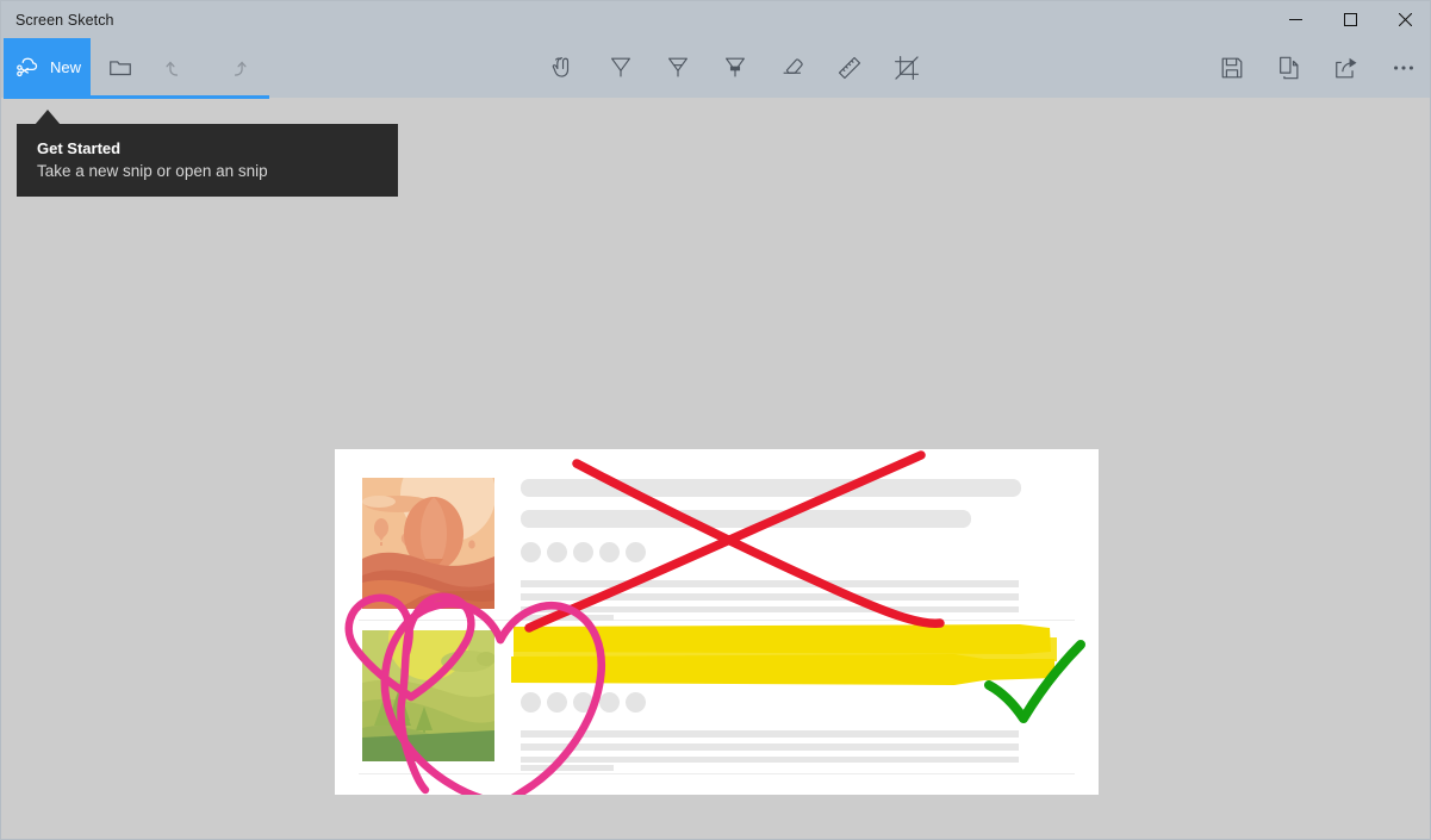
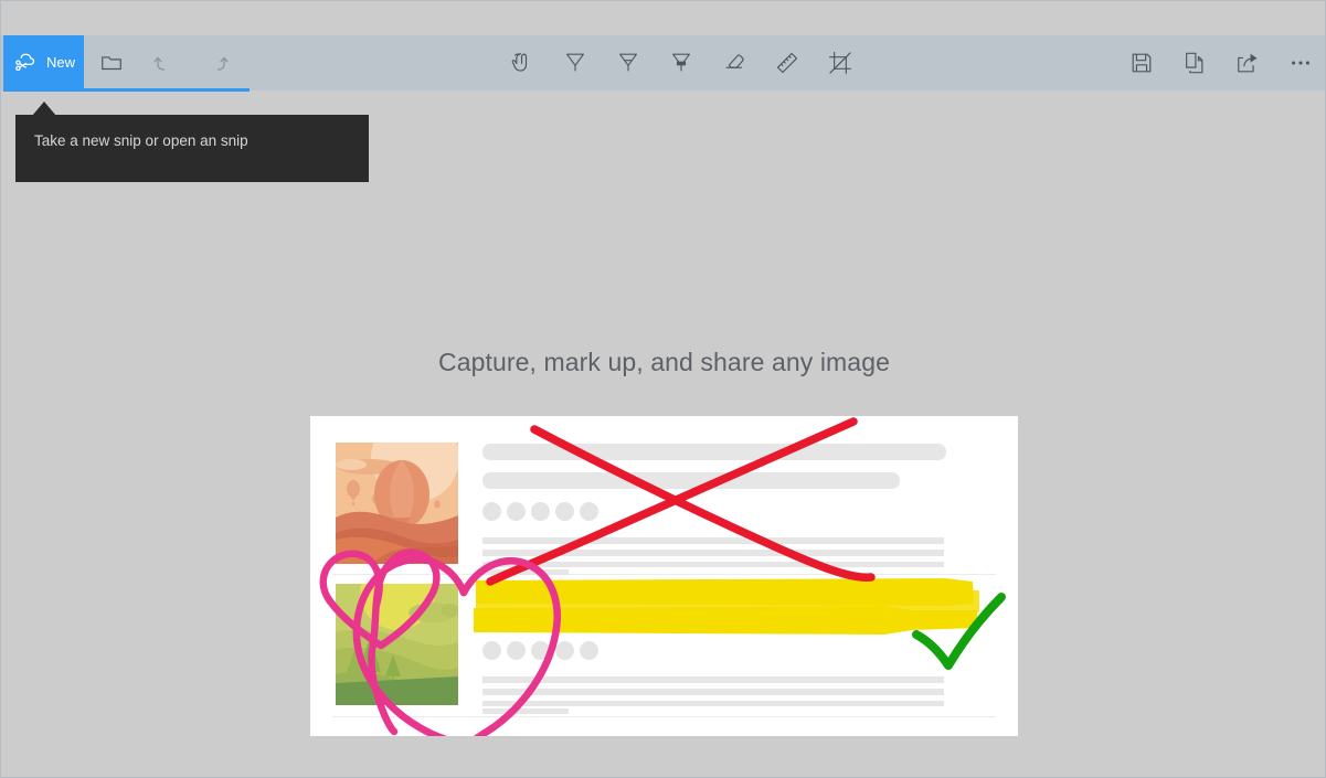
- Screen Sketch
  New
- Get Started
  Take a new snip or open an snip
+ Capture, mark up, and share any image
